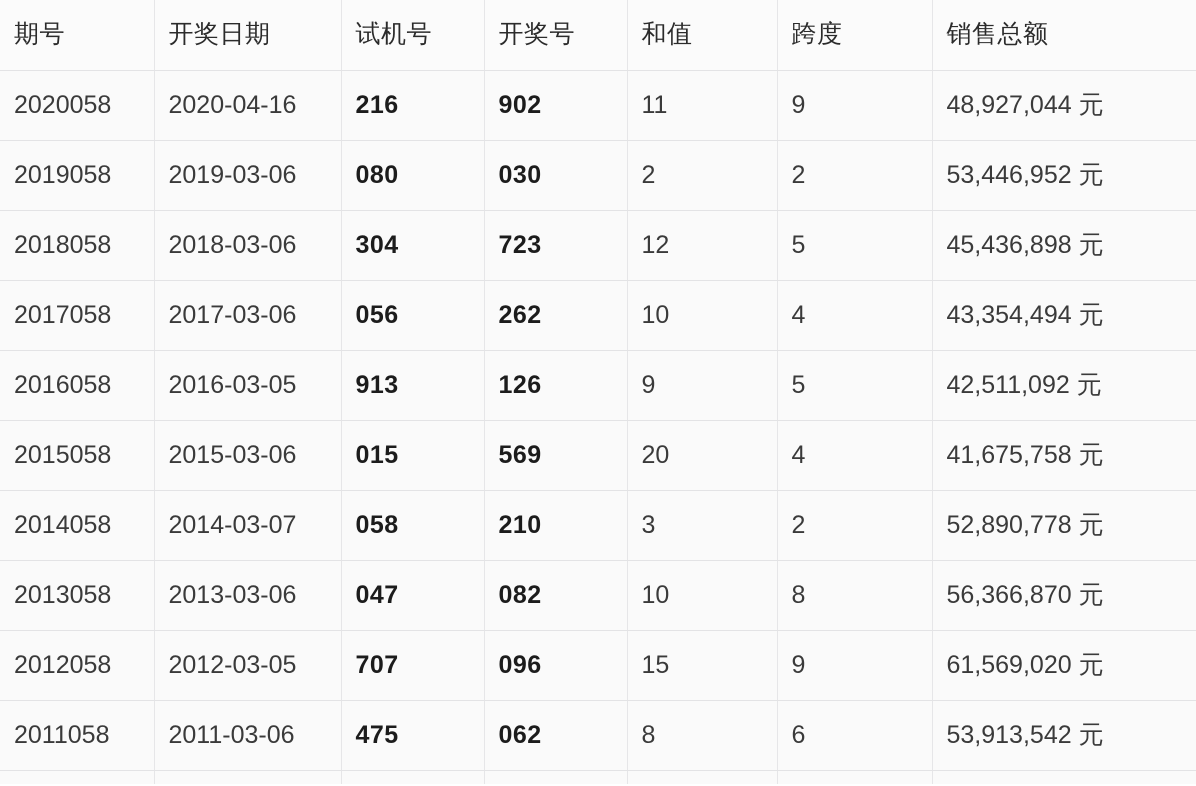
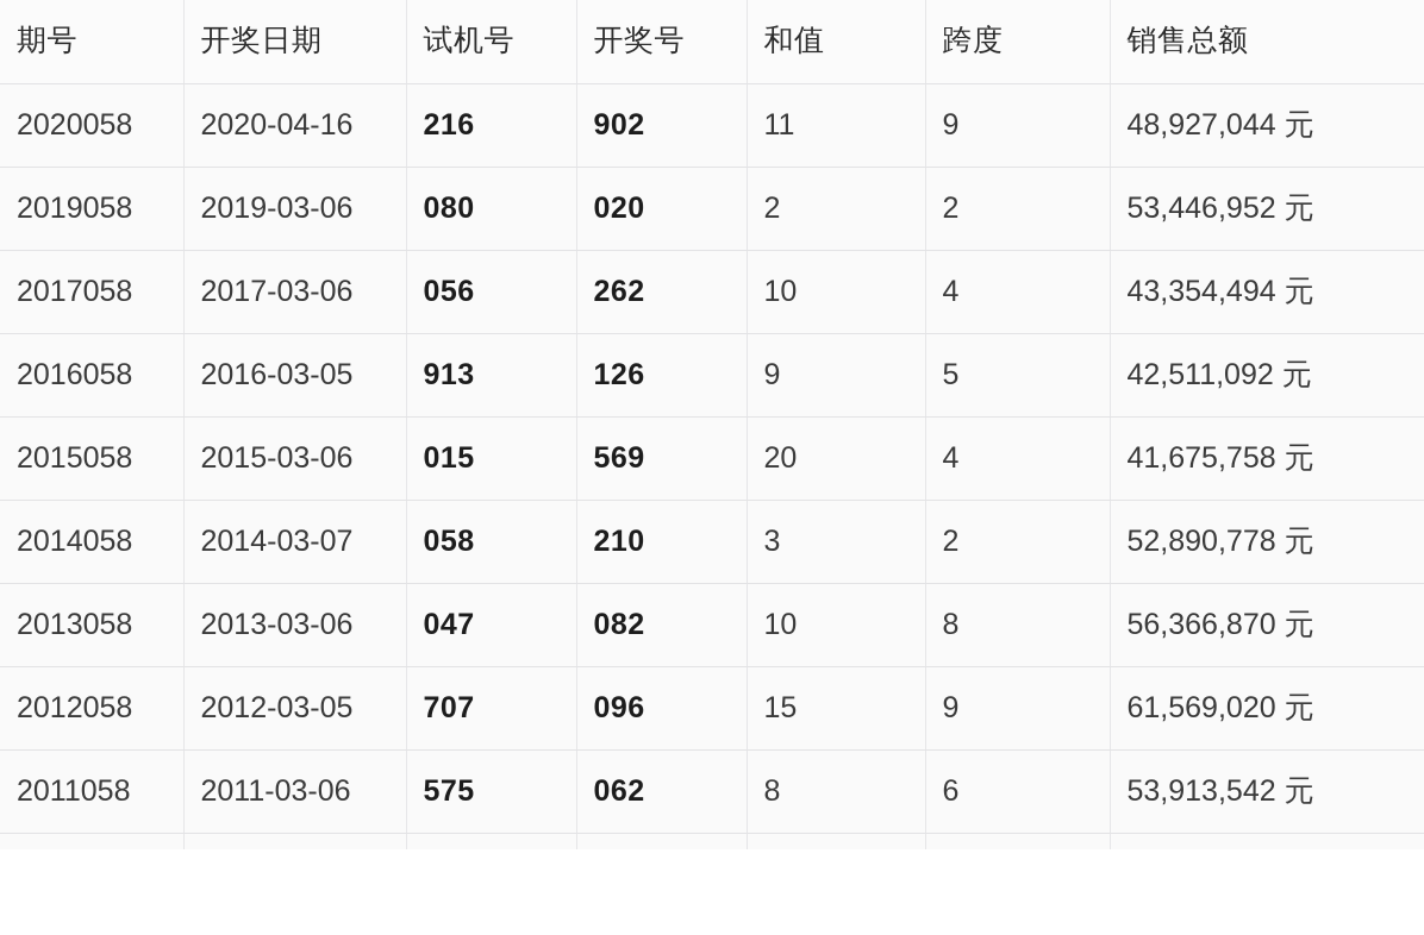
  期号	开奖日期	试机号	开奖号	和值	跨度	销售总额
  2020058	2020-04-16	216	902	11	9	48,927,044 元
- 2019058	2019-03-06	080	030	2	2	53,446,952 元
+ 2019058	2019-03-06	080	020	2	2	53,446,952 元
- 2018058	2018-03-06	304	723	12	5	45,436,898 元
  2017058	2017-03-06	056	262	10	4	43,354,494 元
  2016058	2016-03-05	913	126	9	5	42,511,092 元
  2015058	2015-03-06	015	569	20	4	41,675,758 元
  2014058	2014-03-07	058	210	3	2	52,890,778 元
  2013058	2013-03-06	047	082	10	8	56,366,870 元
  2012058	2012-03-05	707	096	15	9	61,569,020 元
- 2011058	2011-03-06	475	062	8	6	53,913,542 元
+ 2011058	2011-03-06	575	062	8	6	53,913,542 元
